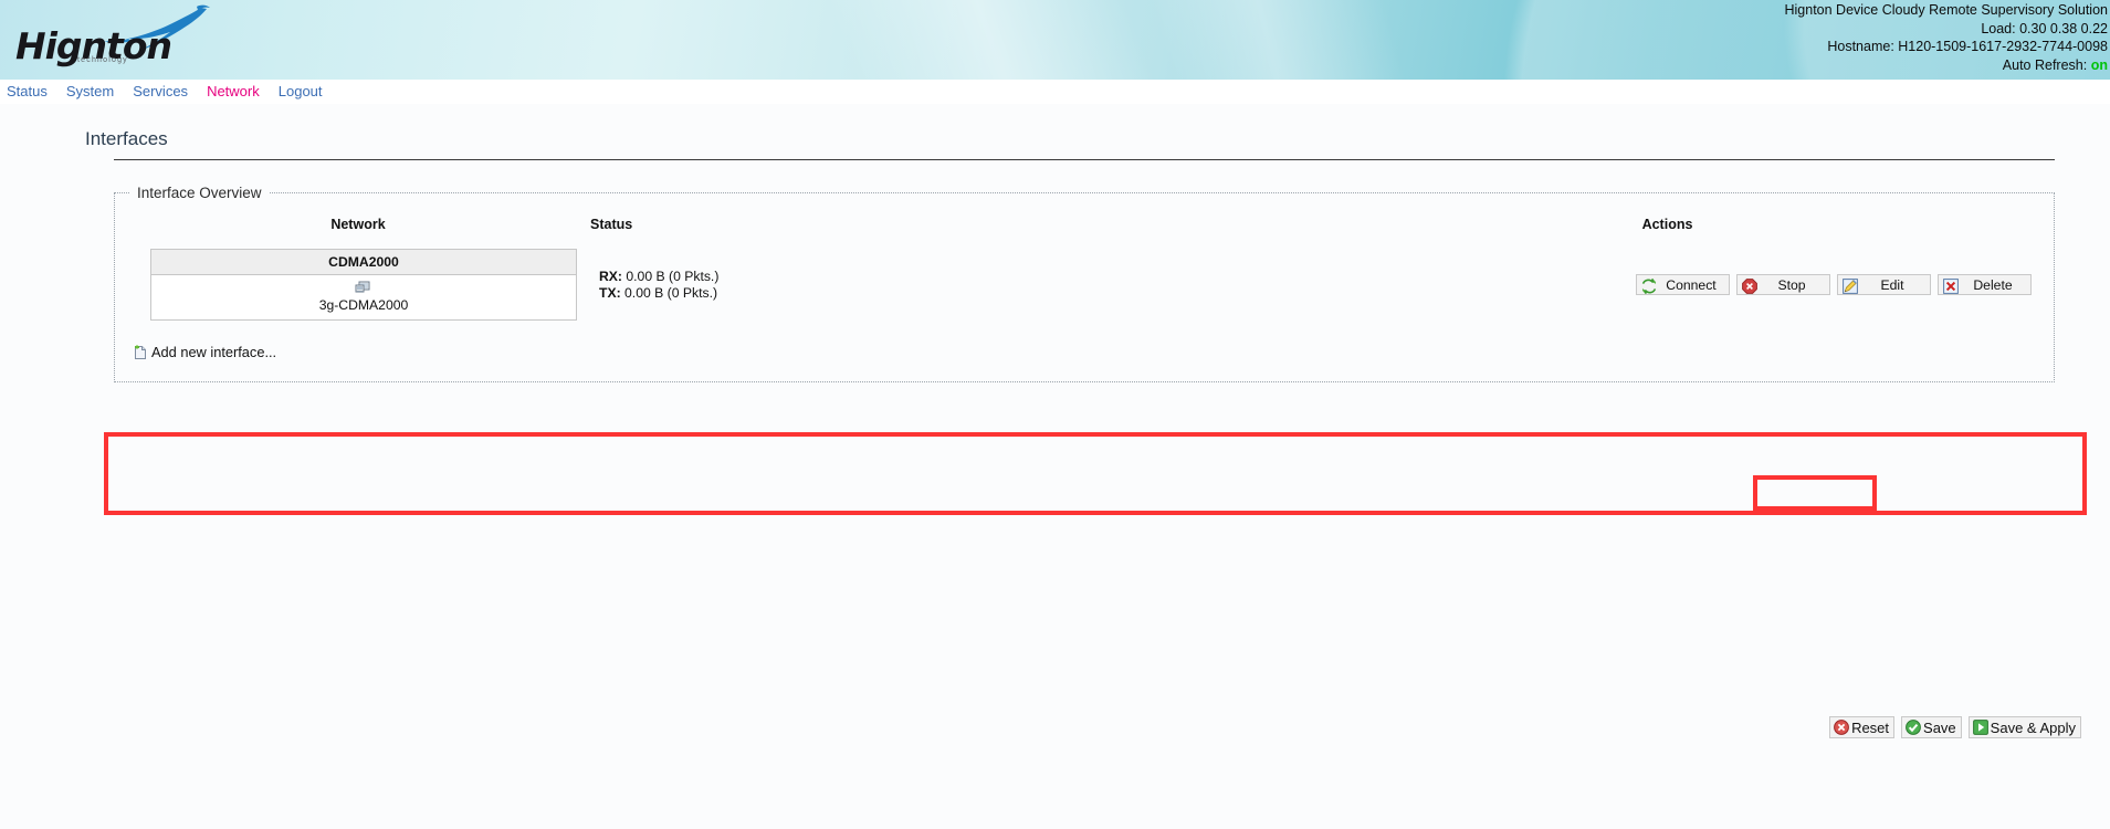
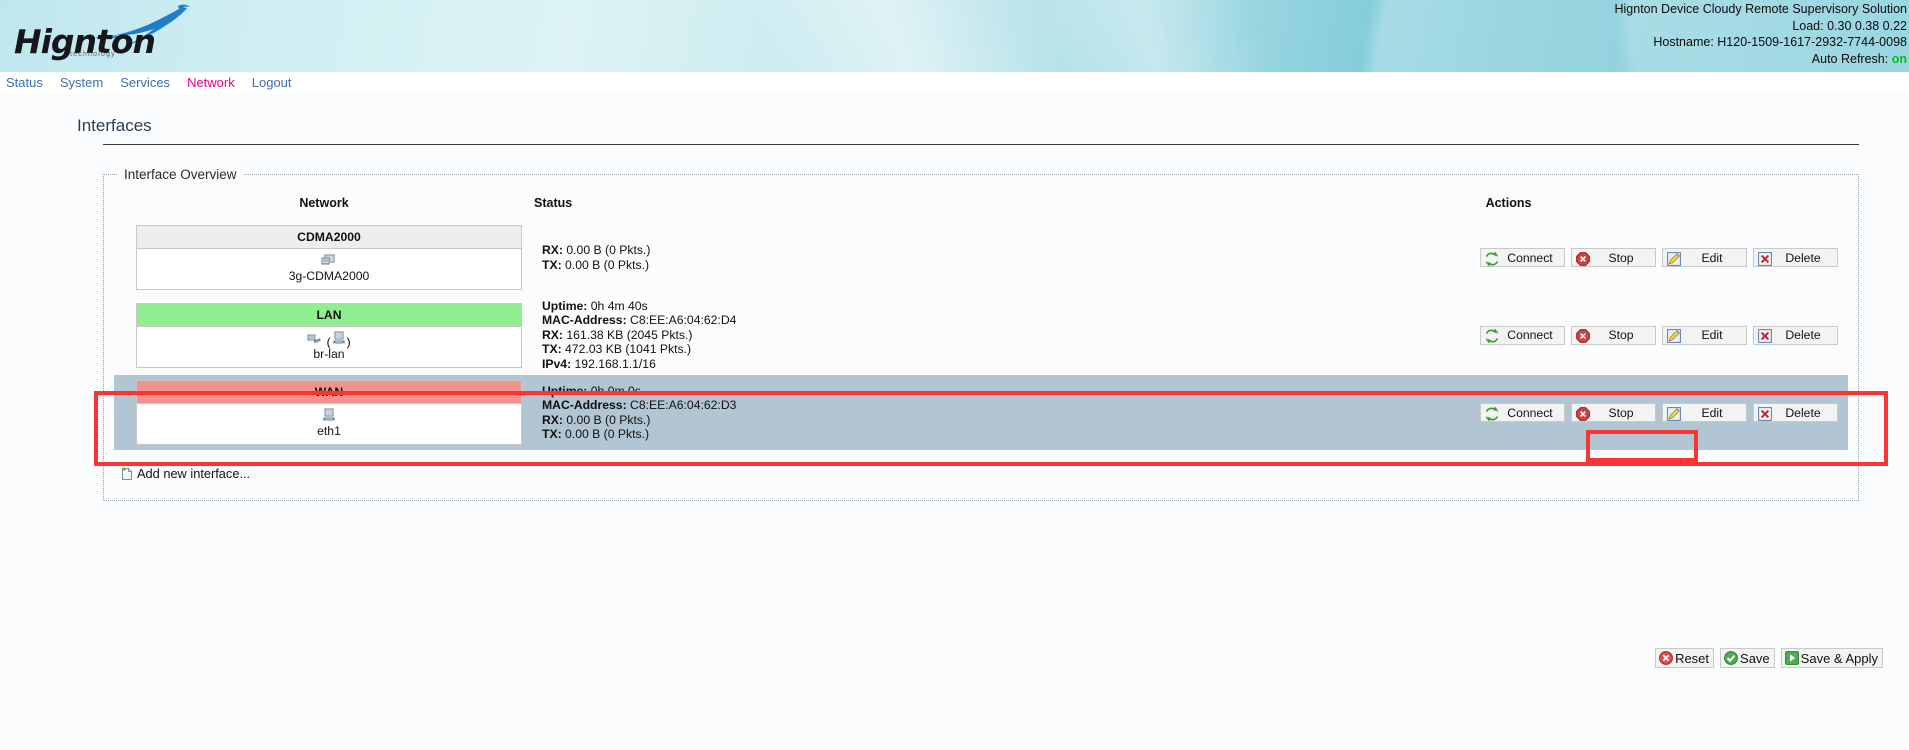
  Hignton
  Hignton Device Cloudy Remote Supervisory Solution
  Load: 0.30 0.38 0.22
  Hostname: H120-1509-1617-2932-7744-0098
  Auto Refresh: on
  Status
  System
  Services
  Network
  Logout
  Interfaces
  Interface Overview
  Network	Status	Actions
  CDMA20003g-CDMA2000	RX: 0.00 B (0 Pkts.)TX: 0.00 B (0 Pkts.)	Connect Stop Edit Delete
+ LAN ( )br-lan	Uptime: 0h 4m 40sMAC-Address: C8:EE:A6:04:62:D4RX: 161.38 KB (2045 Pkts.)TX: 472.03 KB (1041 Pkts.)IPv4: 192.168.1.1/16	Connect Stop Edit Delete
+ WANeth1	Uptime: 0h 0m 0sMAC-Address: C8:EE:A6:04:62:D3RX: 0.00 B (0 Pkts.)TX: 0.00 B (0 Pkts.)	Connect Stop Edit Delete
  Add new interface...
  Reset
  Save
  Save & Apply
